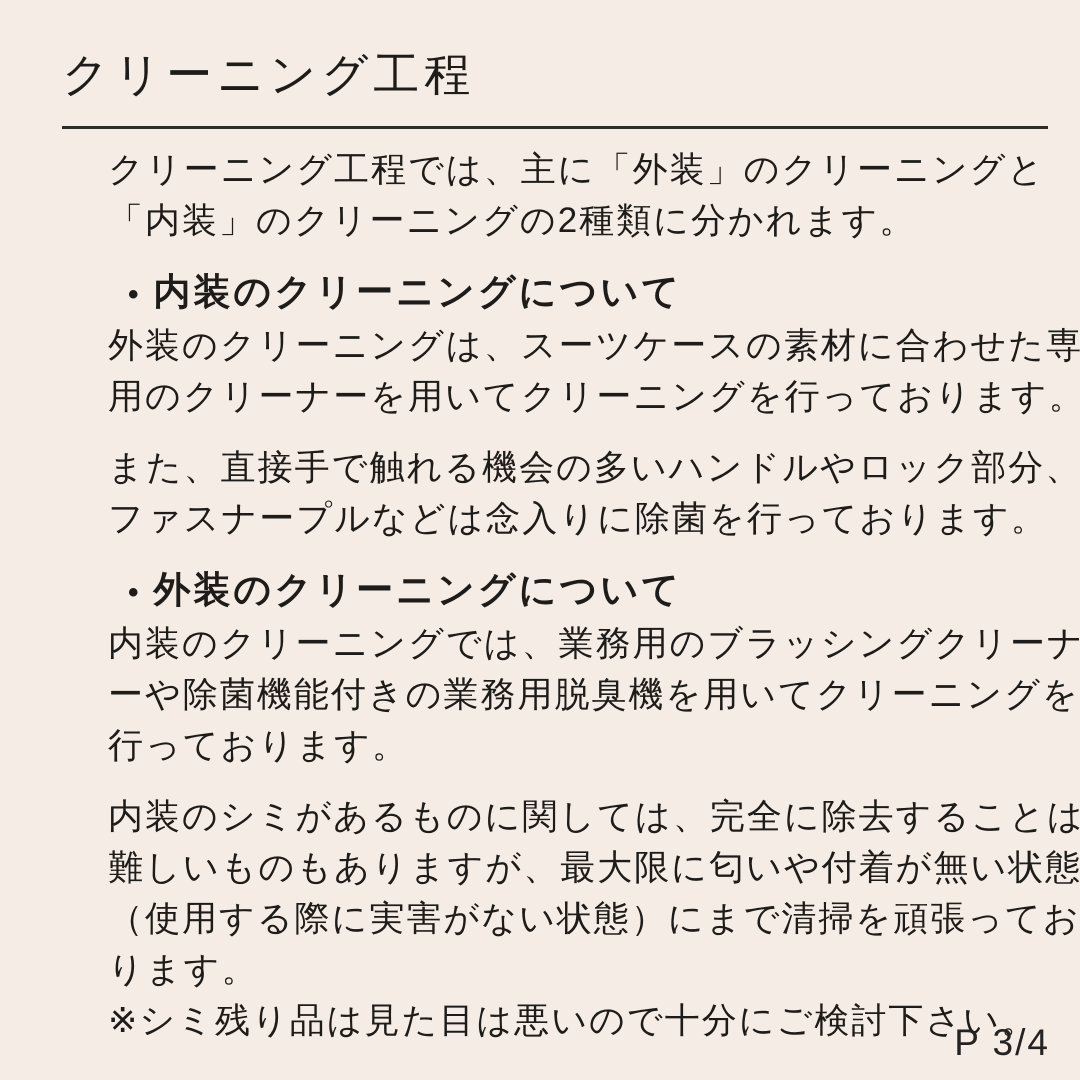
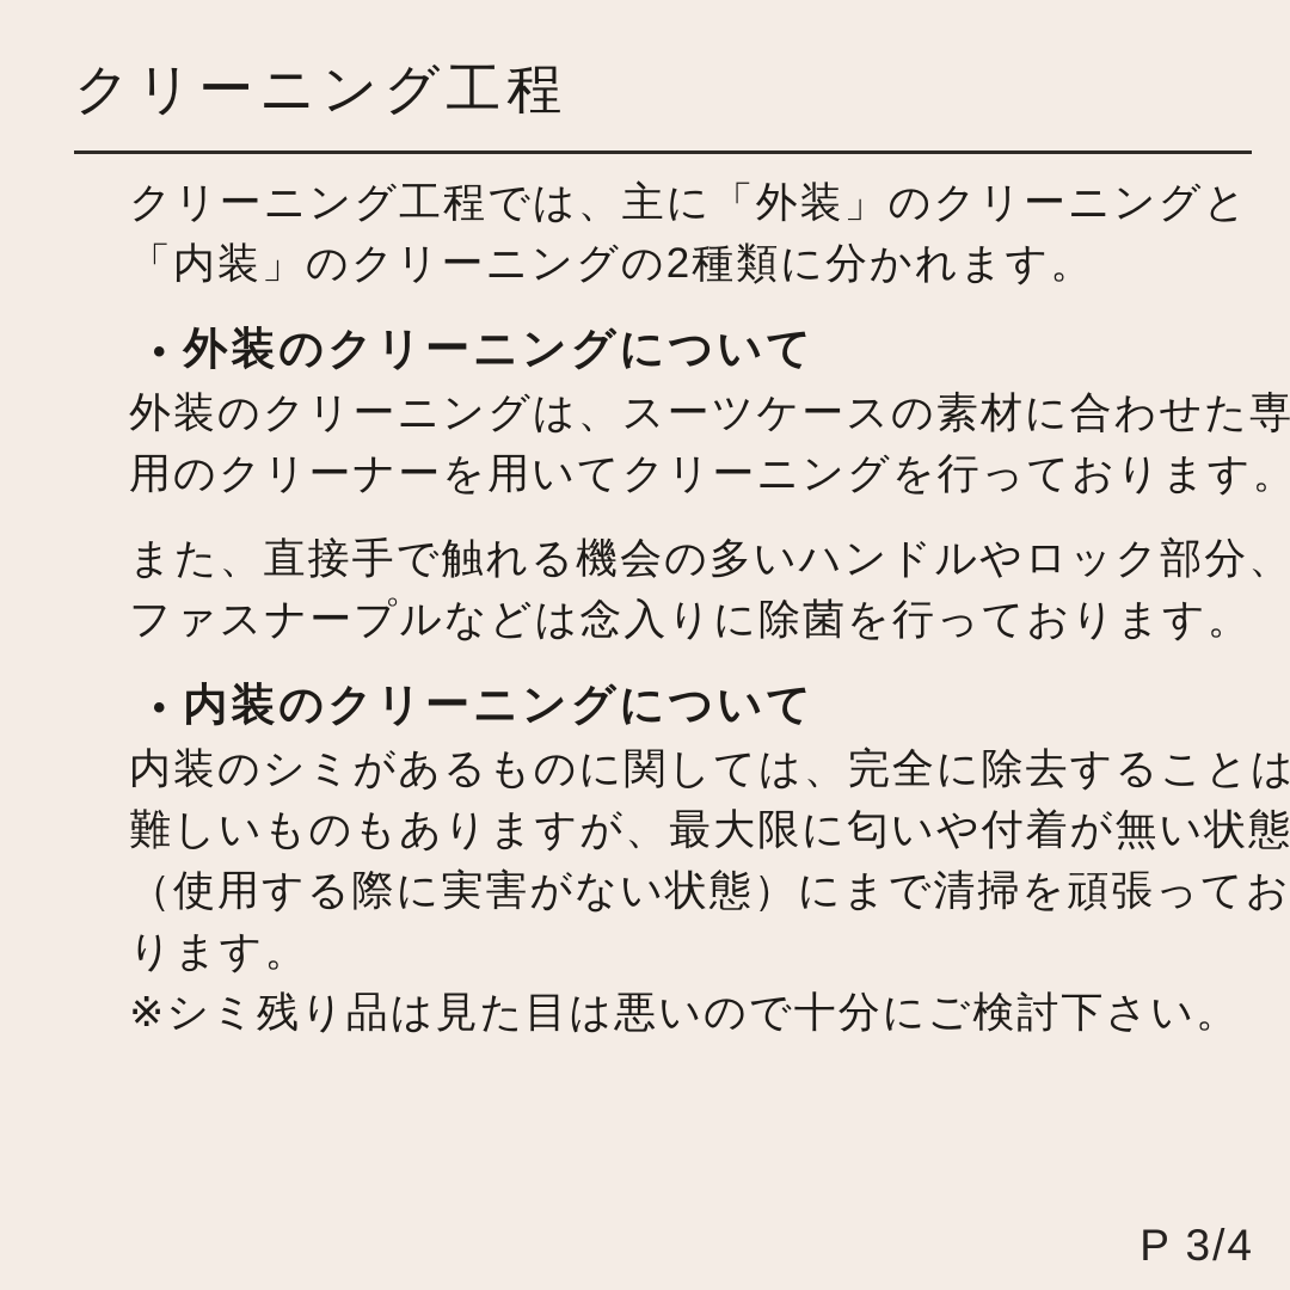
  クリーニング工程
  クリーニング工程では、主に「外装」のクリーニングと
  「内装」のクリーニングの2種類に分かれます。
  •
- 内装のクリーニングについて
+ 外装のクリーニングについて
  外装のクリーニングは、スーツケースの素材に合わせた専
  用のクリーナーを用いてクリーニングを行っております。
  また、直接手で触れる機会の多いハンドルやロック部分、
  ファスナープルなどは念入りに除菌を行っております。
  •
- 外装のクリーニングについて
+ 内装のクリーニングについて
- 内装のクリーニングでは、業務用のブラッシングクリーナ
- ーや除菌機能付きの業務用脱臭機を用いてクリーニングを
- 行っております。
  内装のシミがあるものに関しては、完全に除去することは
  難しいものもありますが、最大限に匂いや付着が無い状態
  （使用する際に実害がない状態）にまで清掃を頑張ってお
  ります。
  ※シミ残り品は見た目は悪いので十分にご検討下さい。
  P 3/4
